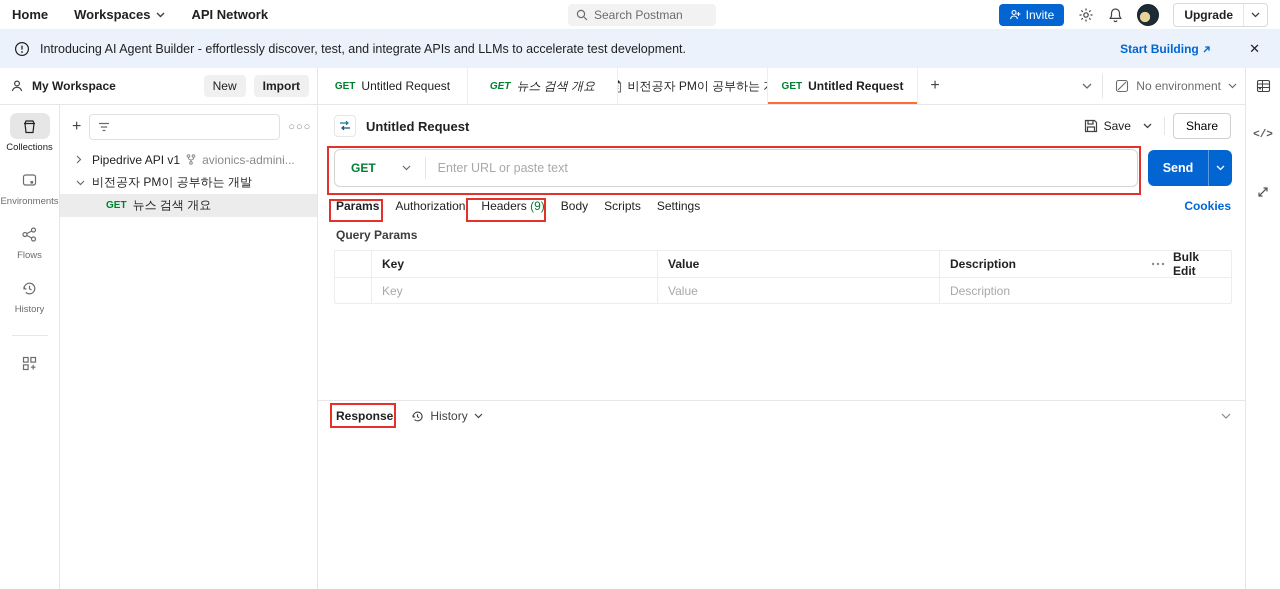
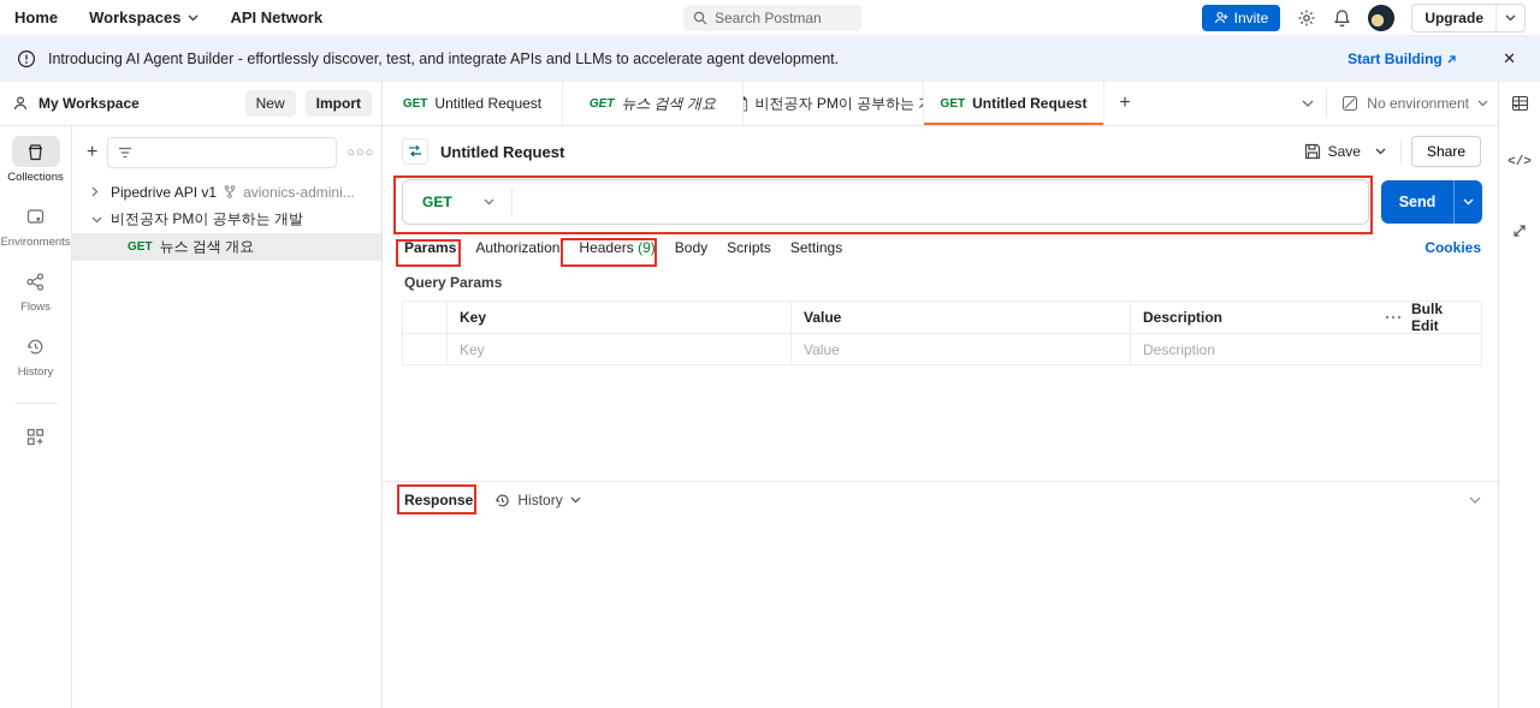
  Home
  Workspaces
  API Network
  Search Postman
  Invite
  Upgrade
- Introducing AI Agent Builder - effortlessly discover, test, and integrate APIs and LLMs to accelerate test development.
+ Introducing AI Agent Builder - effortlessly discover, test, and integrate APIs and LLMs to accelerate agent development.
  Start Building
  ✕
  My Workspace
  New
  Import
  GET
  Untitled Request
  GET
  뉴스 검색 개요
  비전공자 PM이 공부하는
  GET
  Untitled Request
  +
  No environment
  Collections
  Environments
  Flows
  History
  +
  ○○○
  Pipedrive API v1
  avionics-admini...
  비전공자 PM이 공부하는 개발
  GET
  뉴스 검색 개요
  Untitled Request
  Save
  Share
  GET
- Enter URL or paste text
  Send
  Params
  Authorization
  Headers (9)
  Body
  Scripts
  Settings
  Cookies
  Query Params
  Key
  Value
  Description
  Bulk Edit
  Key
  Value
  Description
  Response
  History
  </>
